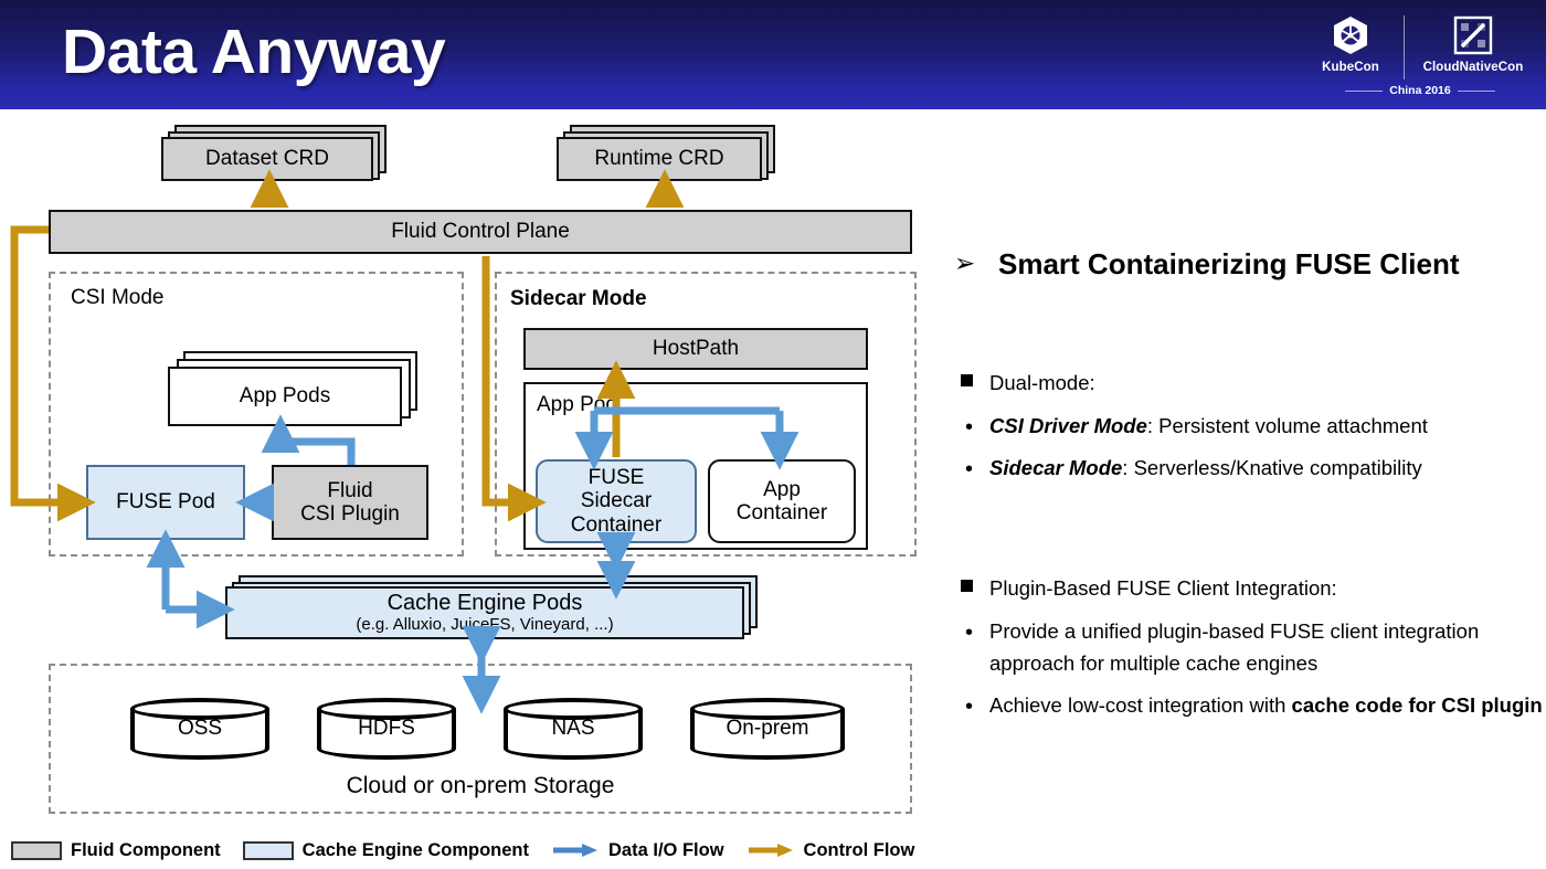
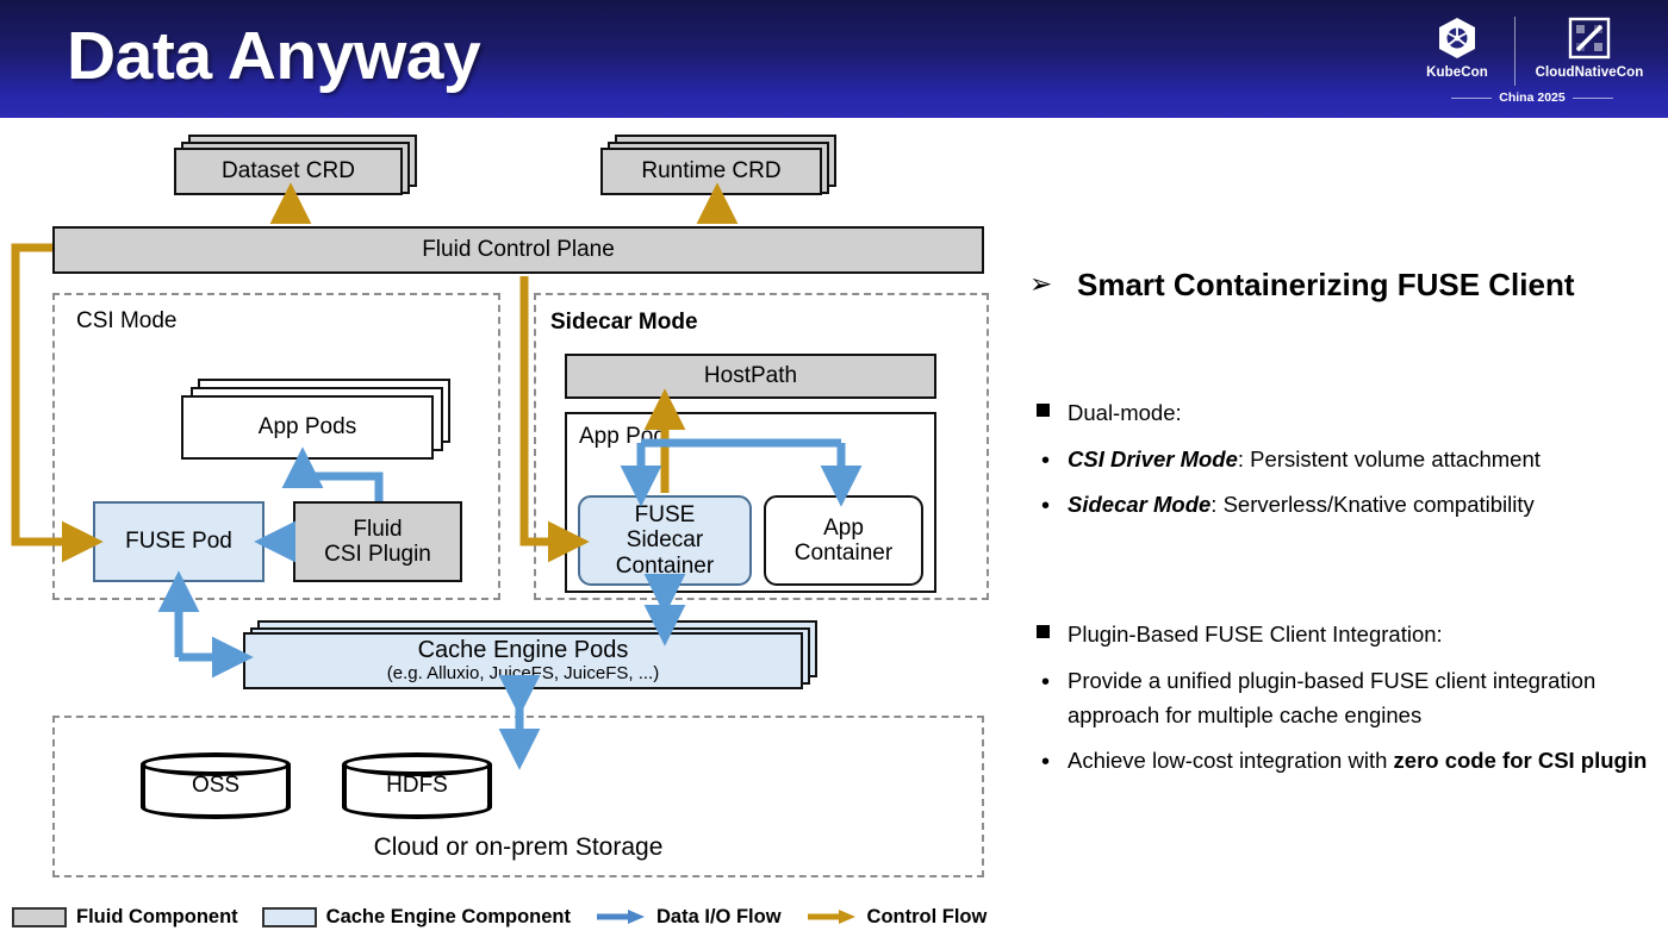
  Data Anyway
  KubeCon
  CloudNativeCon
- China 2016
+ China 2025
  Dataset CRD
  Runtime CRD
  Fluid Control Plane
  CSI Mode
  App Pods
  FUSE Pod
  Fluid
  CSI Plugin
  Sidecar Mode
  HostPath
  App Pod
  FUSE
  Sidecar
  Container
  App
  Container
  Cache Engine Pods
- (e.g. Alluxio, JuiceFS, Vineyard, ...)
+ (e.g. Alluxio, JuiceFS, JuiceFS, ...)
  OSS
  HDFS
- NAS
- On-prem
  Cloud or on-prem Storage
  ➢
  Smart Containerizing FUSE Client
  Dual-mode:
  •
  CSI Driver Mode: Persistent volume attachment
  •
  Sidecar Mode: Serverless/Knative compatibility
  Plugin-Based FUSE Client Integration:
  •
  Provide a unified plugin-based FUSE client integration approach for multiple cache engines
  •
- Achieve low-cost integration with cache code for CSI plugin
+ Achieve low-cost integration with zero code for CSI plugin
  Fluid Component
  Cache Engine Component
  Data I/O Flow
  Control Flow
